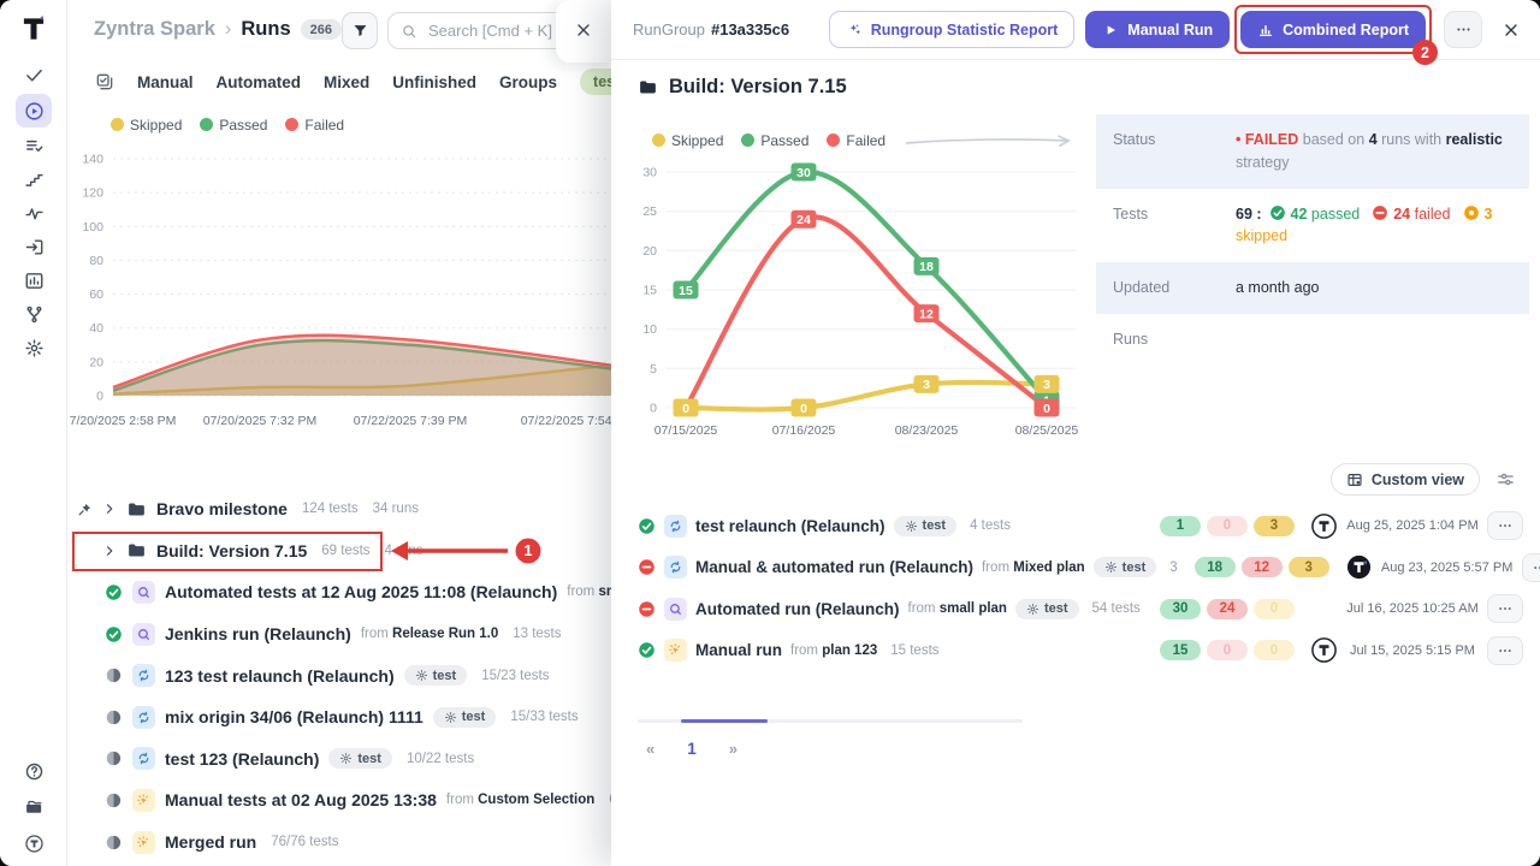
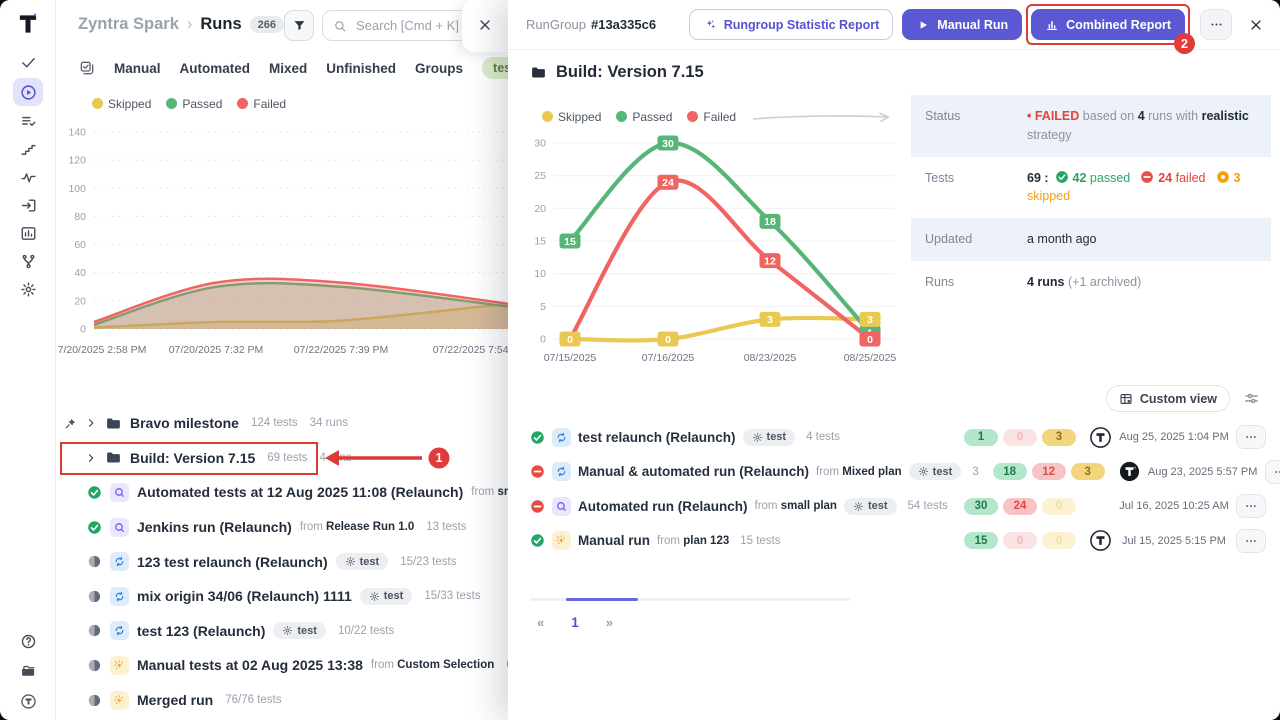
  Zyntra Spark
  ›
  Runs
  266
  Search [Cmd + K]
  Manual
  Automated
  Mixed
  Unfinished
  Groups
  Skipped
  Passed
  Failed
  0
  20
  40
  60
  80
  100
  120
  140
  7/20/2025 2:58 PM
  07/20/2025 7:32 PM
  07/22/2025 7:39 PM
  07/22/2025 7:54
  Bravo milestone
  124 tests
  34 runs
  Build: Version 7.15
  69 tests
  1
  Automated tests at 12 Aug 2025 11:08 (Relaunch)
  Jenkins run (Relaunch)
  from Release Run 1.0
  13 tests
  123 test relaunch (Relaunch)
  test
  15/23 tests
  mix origin 34/06 (Relaunch) 1111
  test
  15/33 tests
  test 123 (Relaunch)
  test
  10/22 tests
  Manual tests at 02 Aug 2025 13:38
  from Custom Selection
  Merged run
  76/76 tests
  RunGroup
  #13a335c6
  Rungroup Statistic Report
  Manual Run
  Combined Report
  2
  Build: Version 7.15
  Skipped
  Passed
  Failed
  0
  5
  10
  15
  20
  25
  30
  07/15/2025
  07/16/2025
  08/23/2025
  08/25/2025
  15
  30
  18
  24
  12
  0
  0
  0
  3
  3
  Status
  • FAILED based on 4 runs with realistic strategy
  Tests
  69 : 42 passed 24 failed 3 skipped
  Updated
  a month ago
  Runs
+ 4 runs (+1 archived)
  Custom view
  test relaunch (Relaunch)
  test
  4 tests
  1
  0
  3
  Aug 25, 2025 1:04 PM
  Manual & automated run (Relaunch)
  from Mixed plan
  test
  3
  18
  12
  3
  Aug 23, 2025 5:57 PM
  Automated run (Relaunch)
  from small plan
  test
  54 tests
  30
  24
  0
  Jul 16, 2025 10:25 AM
  Manual run
  from plan 123
  15 tests
  15
  0
  0
  Jul 15, 2025 5:15 PM
  «
  1
  »
